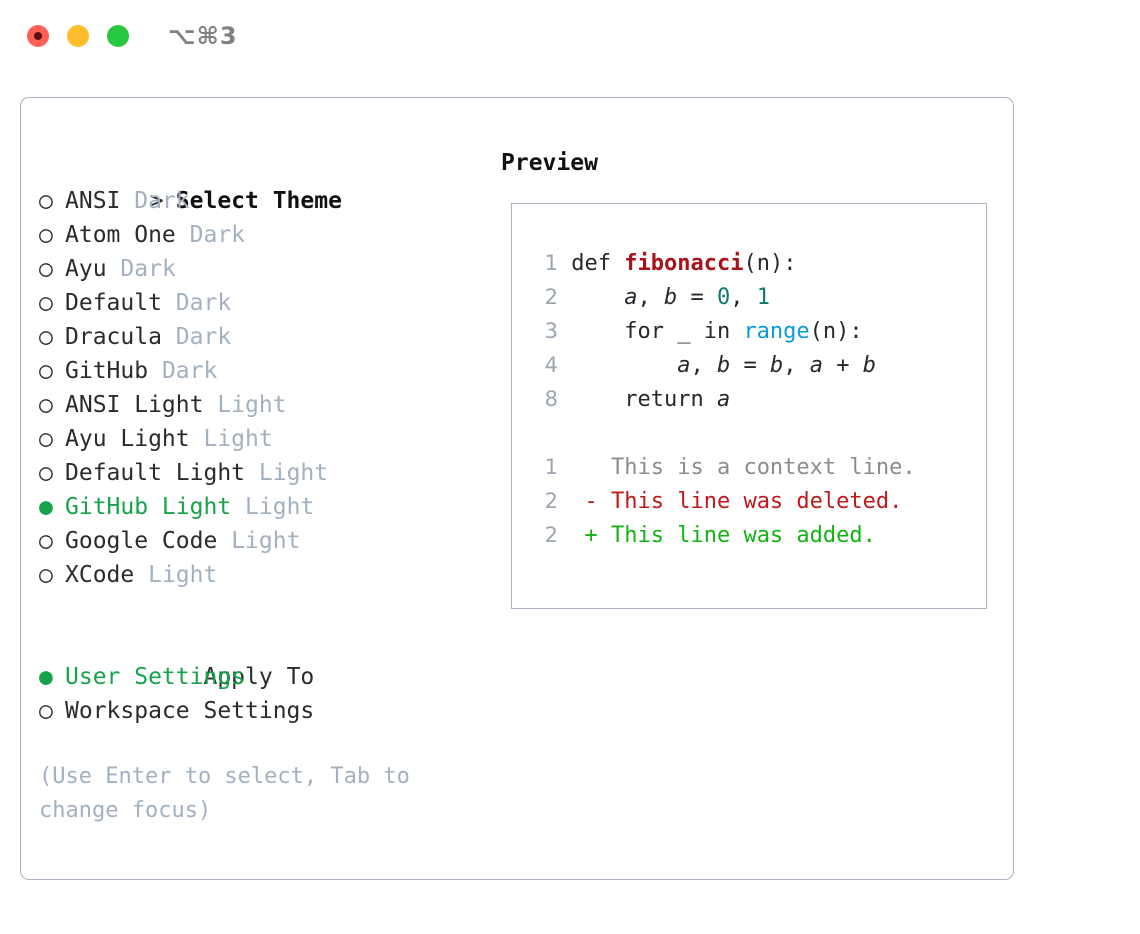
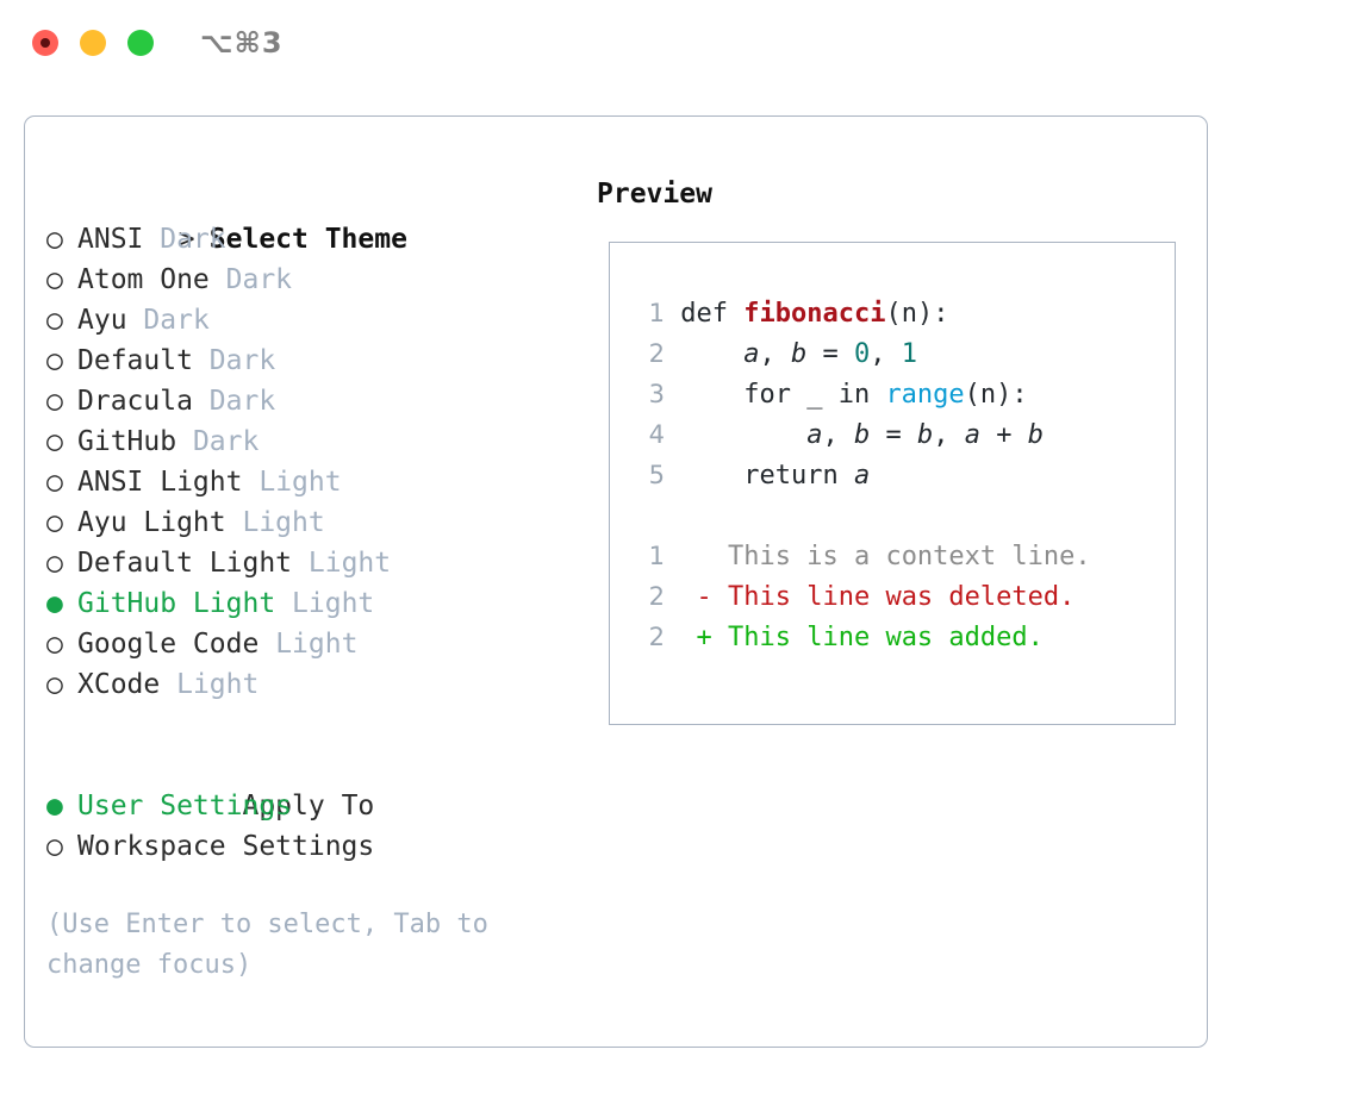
  ⌥⌘3
  > Select Theme
  ○ ANSI Dark
  ○ Atom One Dark
  ○ Ayu Dark
  ○ Default Dark
  ○ Dracula Dark
  ○ GitHub Dark
  ○ ANSI Light Light
  ○ Ayu Light Light
  ○ Default Light Light
  ● GitHub Light Light
  ○ Google Code Light
  ○ XCode Light
  ○ Apply To
  ● User Settings
  ○ Workspace Settings
  (Use Enter to select, Tab to change focus)
  Preview
  1 def fibonacci(n):
  2 a, b = 0, 1
  3 for _ in range(n):
  4 a, b = b, a + b
- 8 return a
+ 5 return a
  1 This is a context line.
  2 - This line was deleted.
  2 + This line was added.
